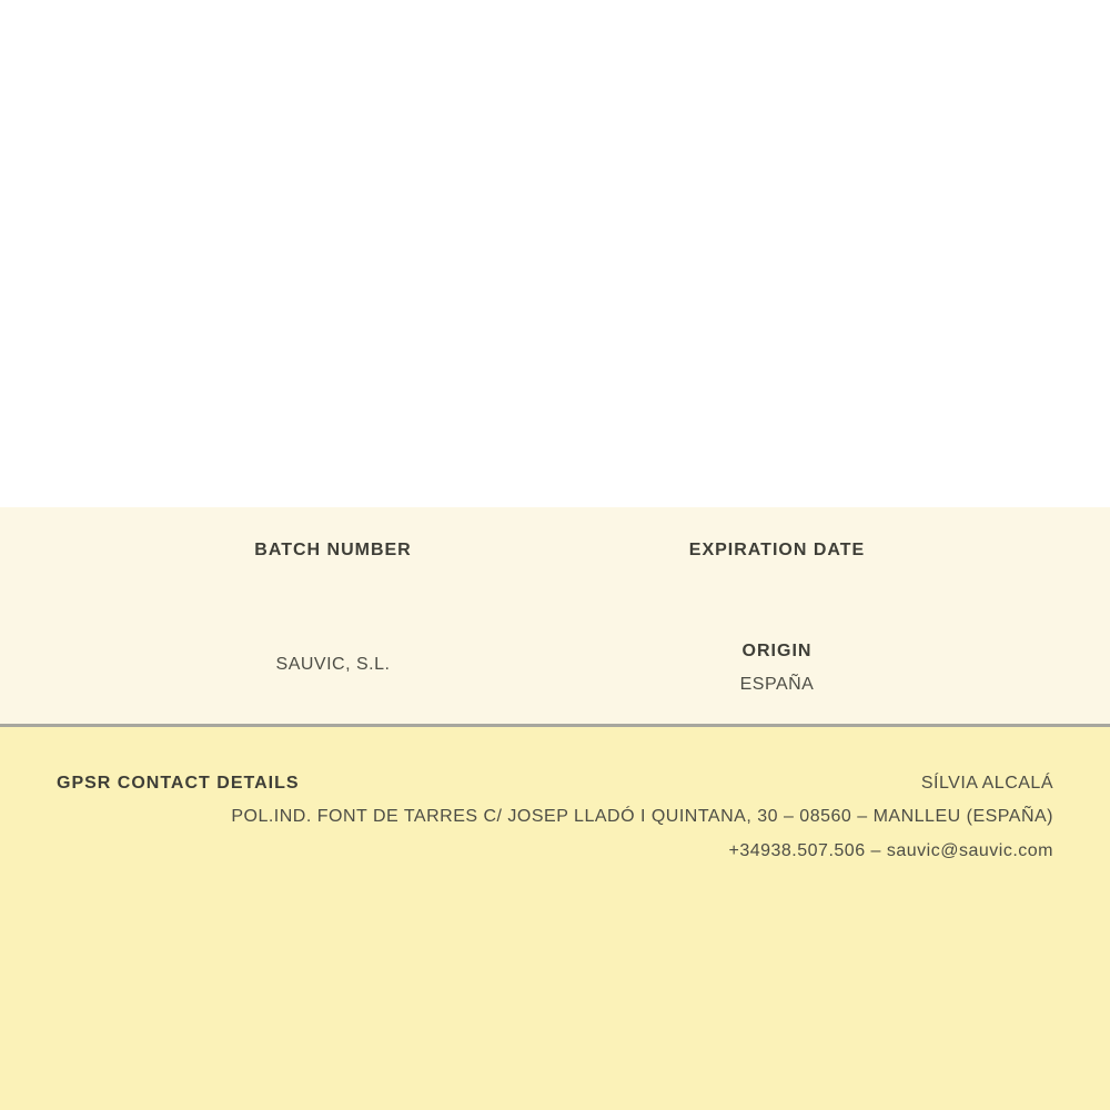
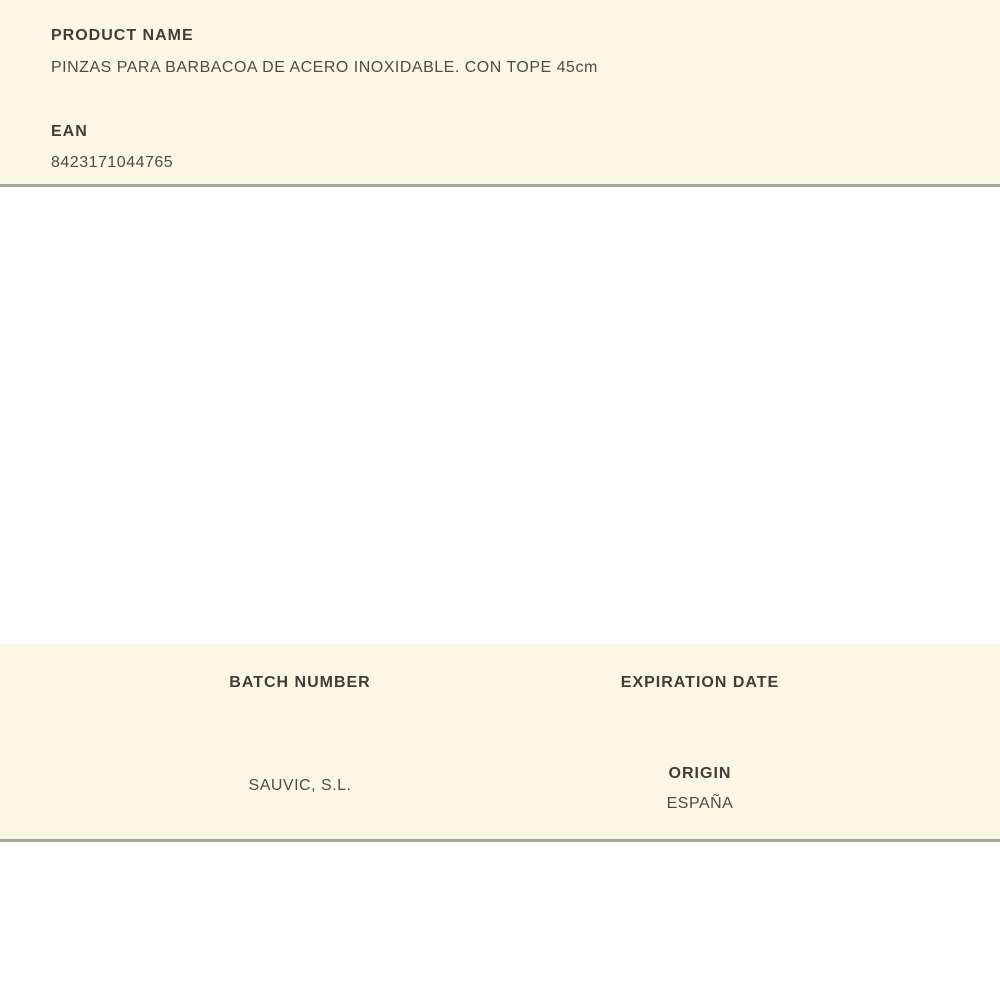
+ PRODUCT NAME
+ PINZAS PARA BARBACOA DE ACERO INOXIDABLE. CON TOPE 45cm
+ EAN
+ 8423171044765
  BATCH NUMBER
  EXPIRATION DATE
  SAUVIC, S.L.
  ORIGIN
  ESPAÑA
- GPSR CONTACT DETAILS
- SÍLVIA ALCALÁ
- POL.IND. FONT DE TARRES C/ JOSEP LLADÓ I QUINTANA, 30 – 08560 – MANLLEU (ESPAÑA)
- +34938.507.506 – sauvic@sauvic.com
